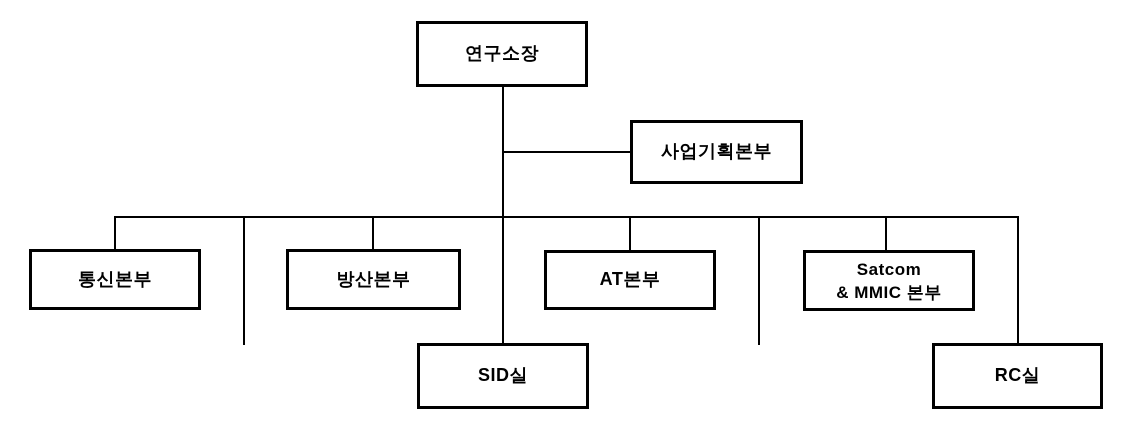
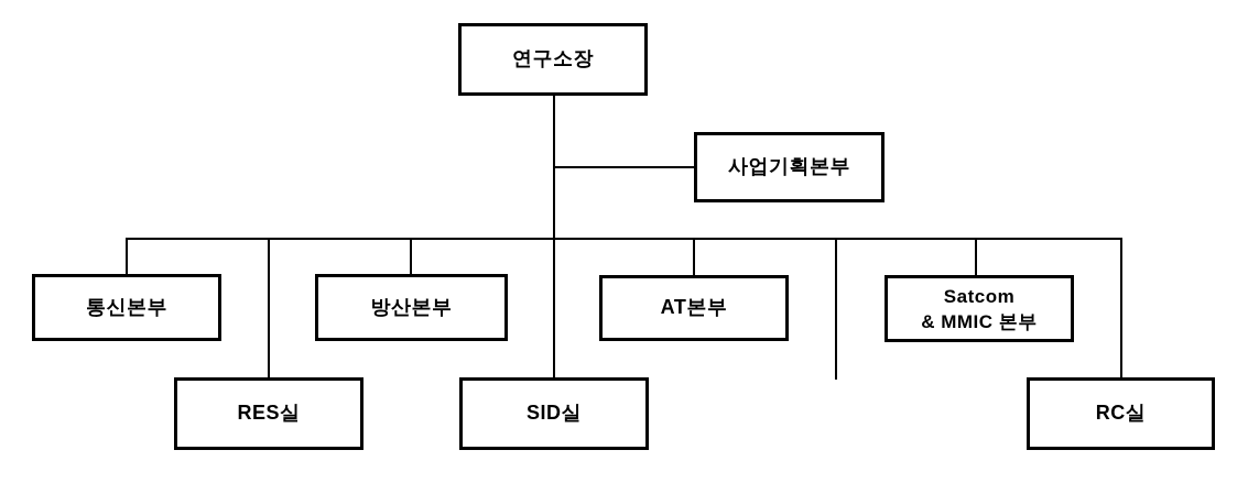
  연구소장
  사업기획본부
  통신본부
  방산본부
  AT본부
  Satcom
  & MMIC 본부
+ RES실
  SID실
  RC실
